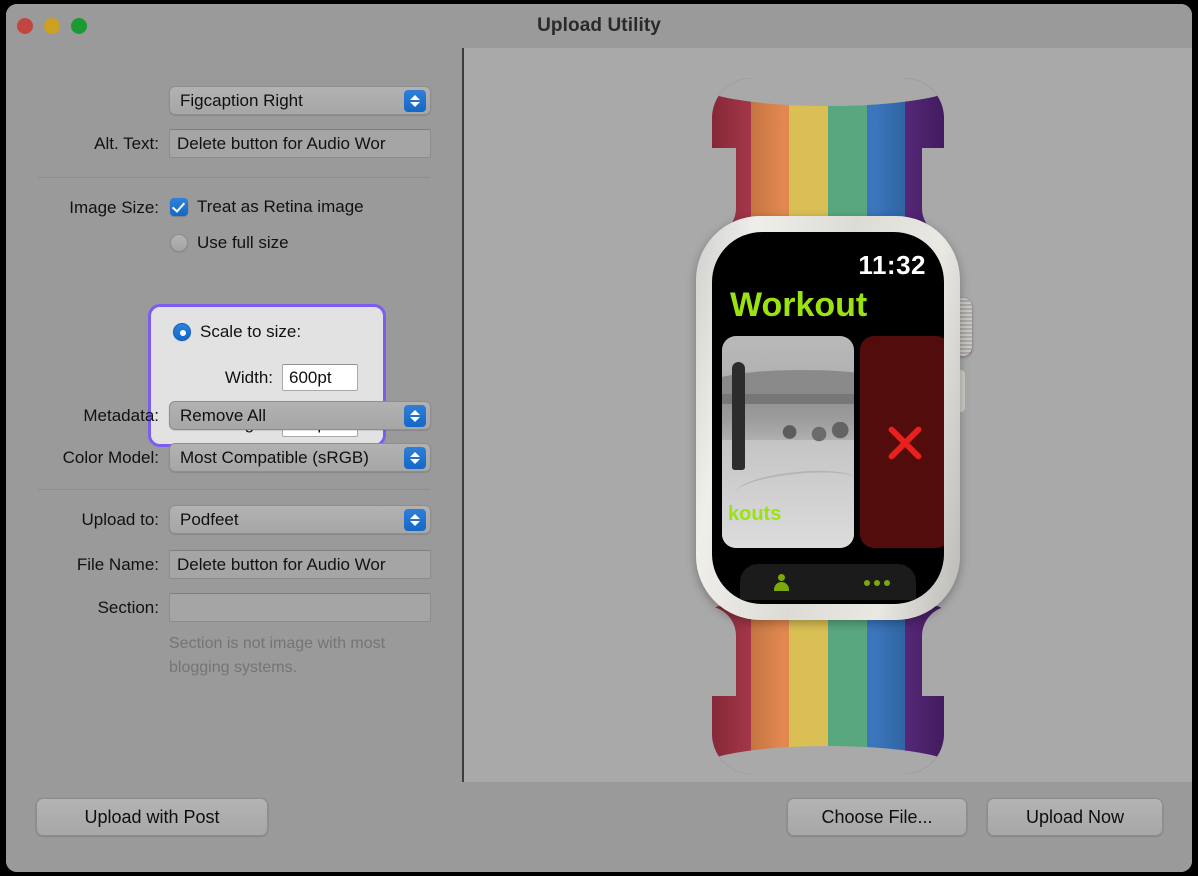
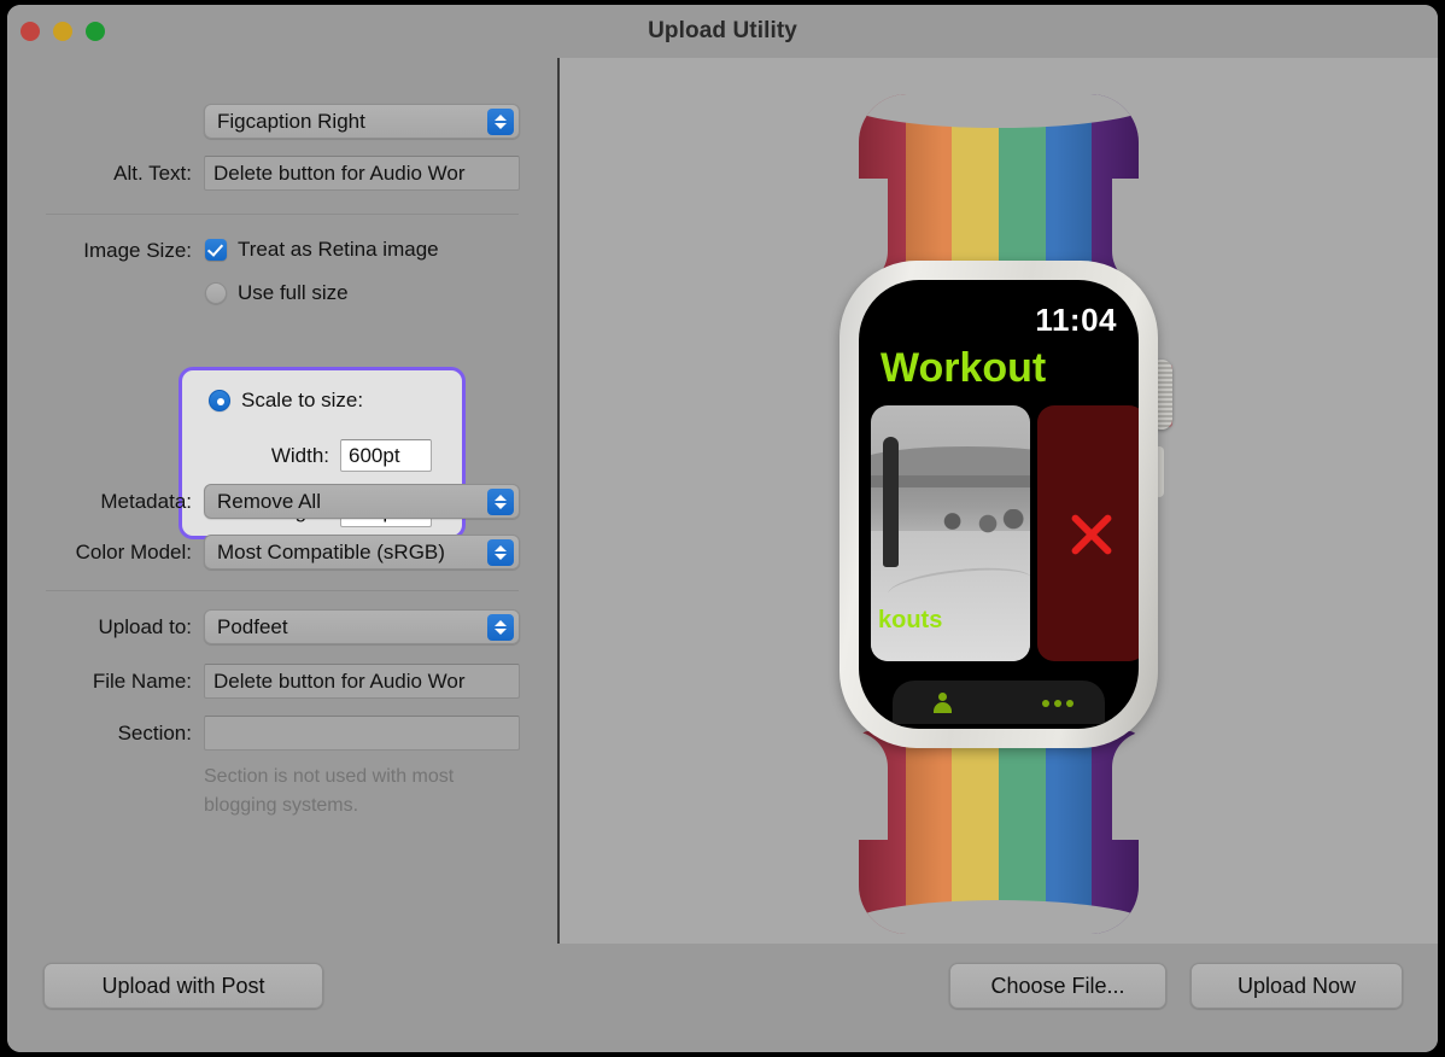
  Upload Utility
  Figcaption Right
  Alt. Text:
  Delete button for Audio Wor
  Image Size:
  Treat as Retina image
  Use full size
  Scale to size:
  Width:
  600pt
  Metadata:
  Remove All
  Color Model:
  Most Compatible (sRGB)
  Upload to:
  Podfeet
  File Name:
  Delete button for Audio Wor
  Section:
- Section is not image with most blogging systems.
+ Section is not used with most blogging systems.
- 11:32
+ 11:04
  Workout
  kouts
  Upload with Post
  Choose File...
  Upload Now
